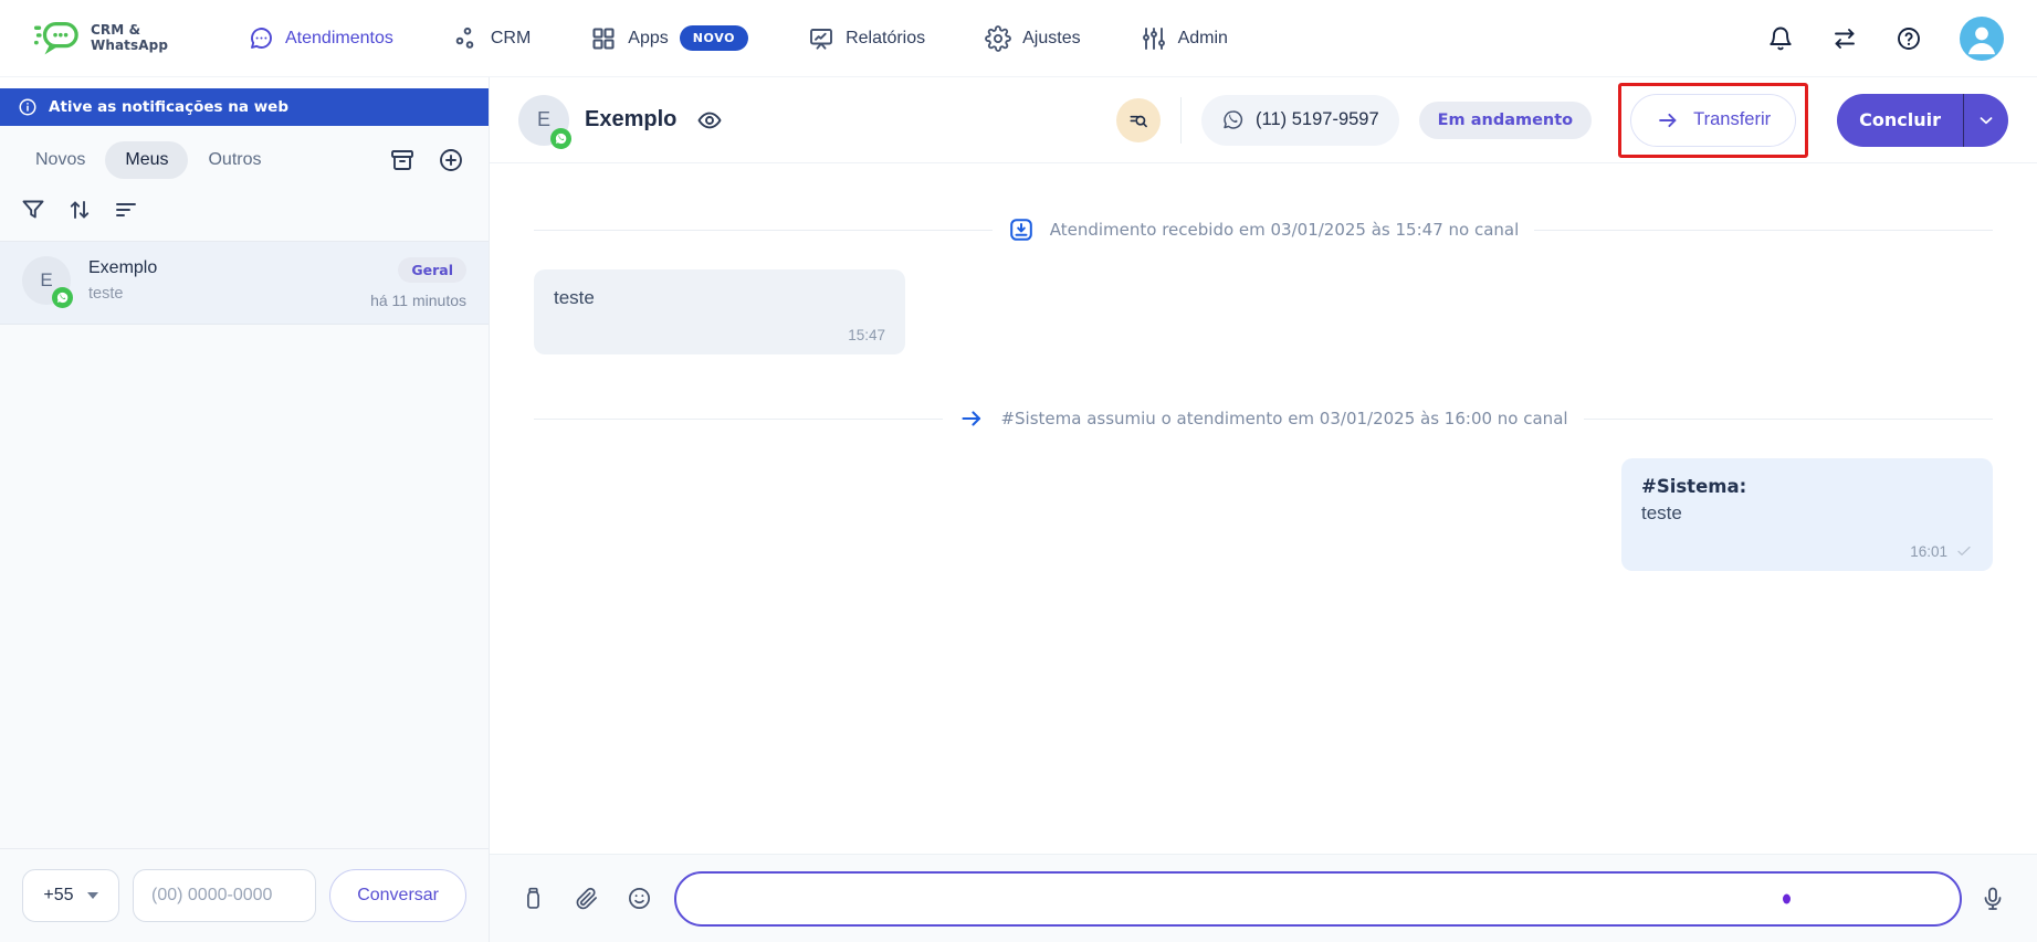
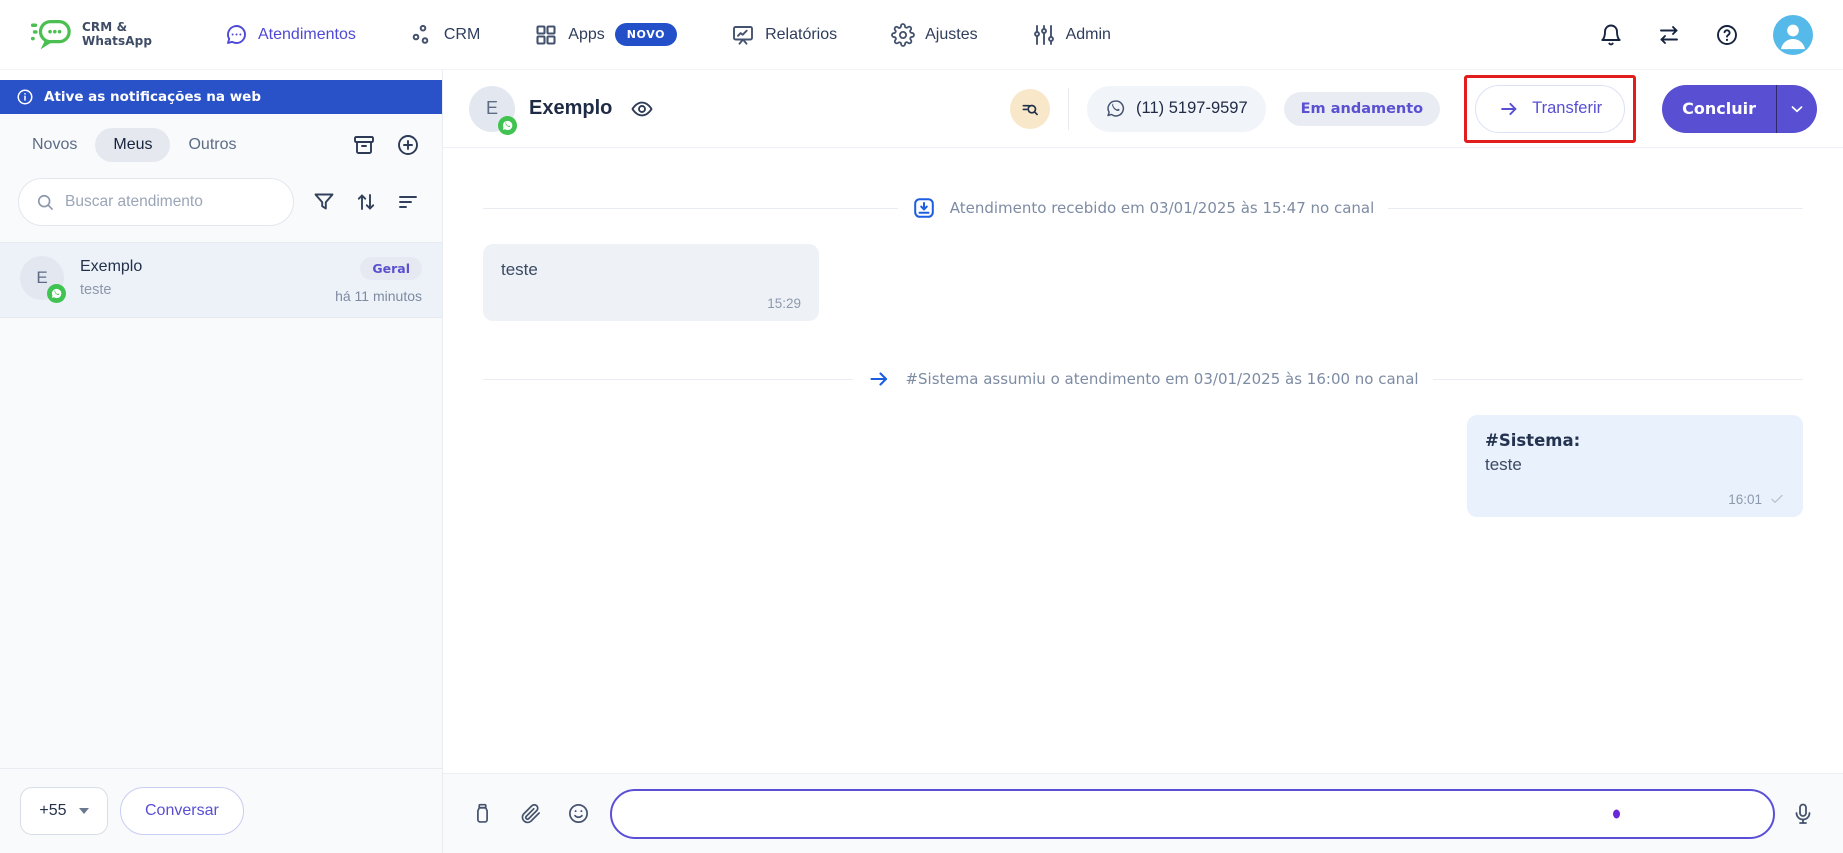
  CRM &
  WhatsApp
  Atendimentos
  CRM
  Apps
  NOVO
  Relatórios
  Ajustes
  Admin
  Ative as notificações na web
  Novos
  Meus
  Outros
+ Buscar atendimento
  E
  Exemplo
  teste
  Geral
  há 11 minutos
  +55
- (00) 0000-0000
  Conversar
  E
  Exemplo
  (11) 5197-9597
  Em andamento
  Transferir
  Concluir
  Atendimento recebido em 03/01/2025 às 15:47 no canal
  teste
- 15:47
+ 15:29
  #Sistema assumiu o atendimento em 03/01/2025 às 16:00 no canal
  #Sistema:
  teste
  16:01
